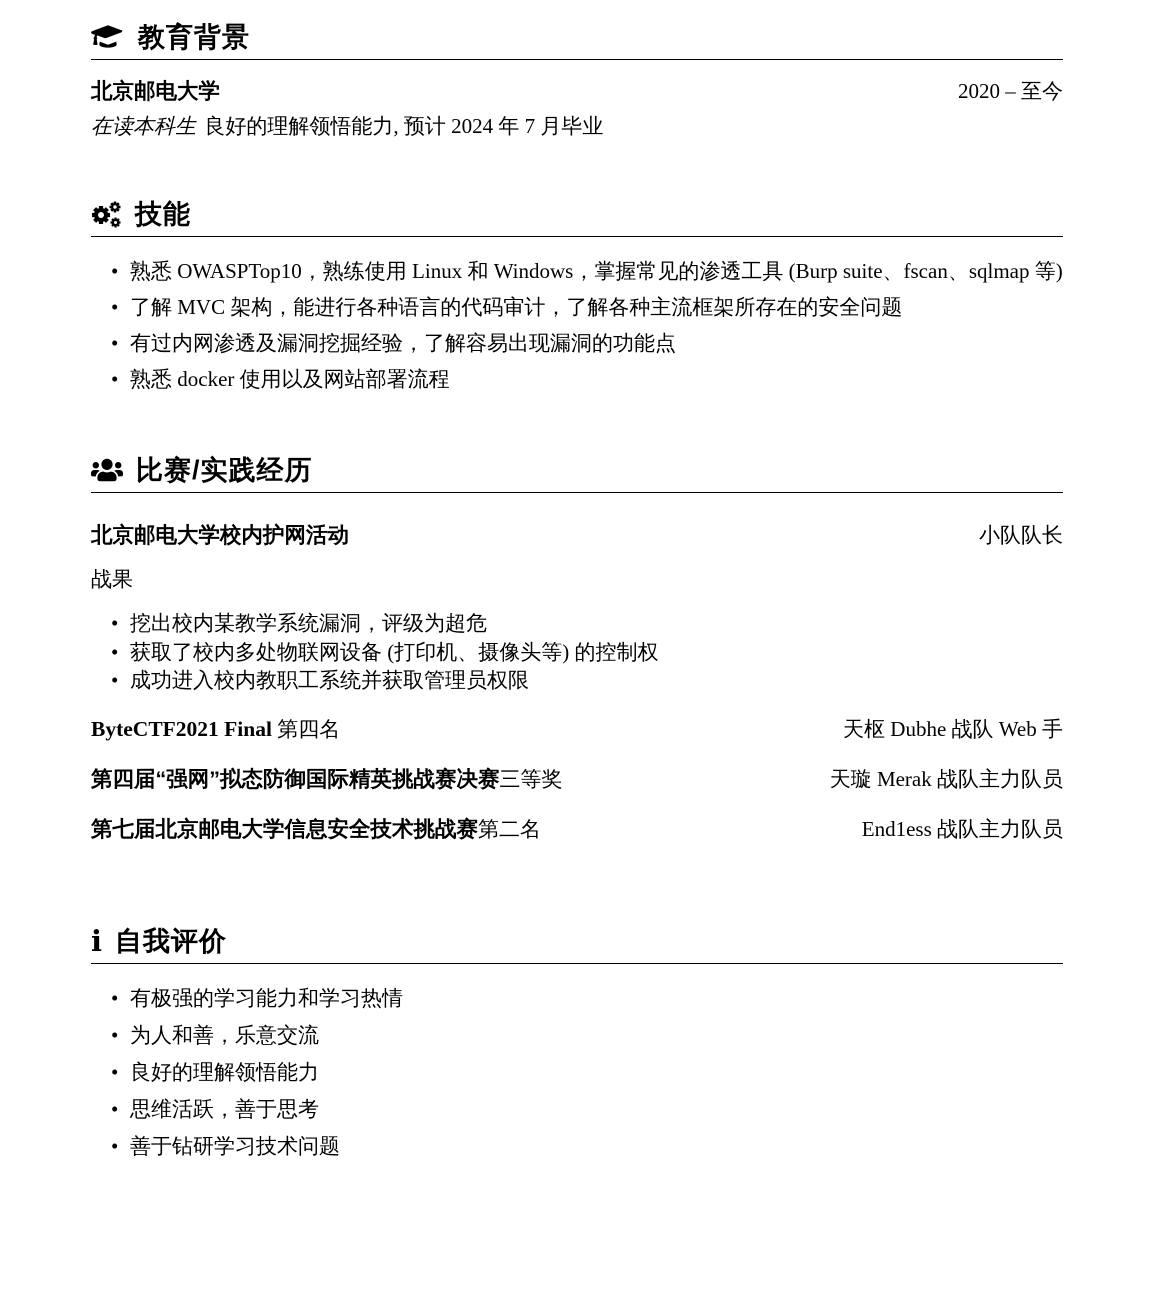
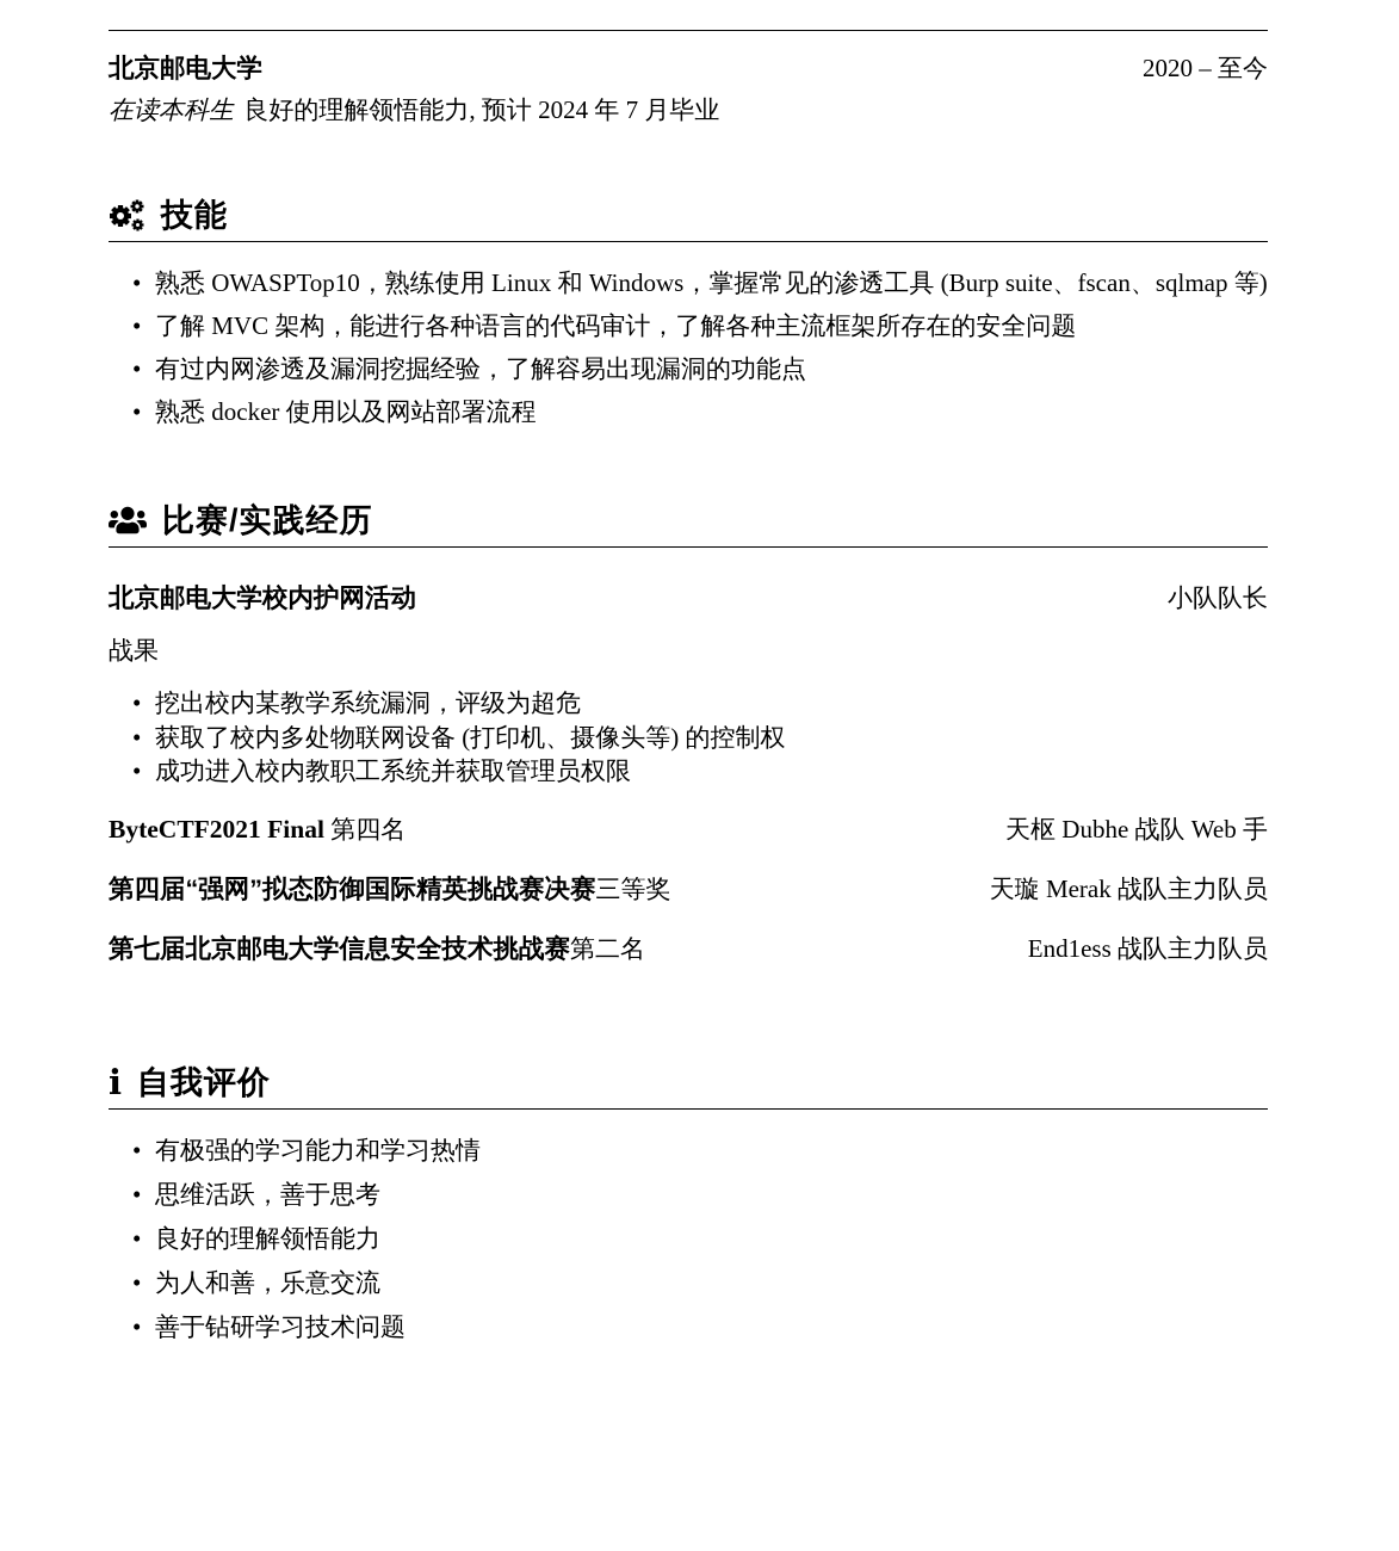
- 教育背景
  北京邮电大学
  2020 – 至今
  在读本科生 良好的理解领悟能力, 预计 2024 年 7 月毕业
  技能
  熟悉 OWASPTop10，熟练使用 Linux 和 Windows，掌握常见的渗透工具 (Burp suite、fscan、sqlmap 等)
  了解 MVC 架构，能进行各种语言的代码审计，了解各种主流框架所存在的安全问题
  有过内网渗透及漏洞挖掘经验，了解容易出现漏洞的功能点
  熟悉 docker 使用以及网站部署流程
  比赛/实践经历
  北京邮电大学校内护网活动
  小队队长
  战果
  挖出校内某教学系统漏洞，评级为超危
  获取了校内多处物联网设备 (打印机、摄像头等) 的控制权
  成功进入校内教职工系统并获取管理员权限
  ByteCTF2021 Final 第四名
  天枢 Dubhe 战队 Web 手
  第四届“强网”拟态防御国际精英挑战赛决赛三等奖
  天璇 Merak 战队主力队员
  第七届北京邮电大学信息安全技术挑战赛第二名
  End1ess 战队主力队员
  i
  自我评价
  有极强的学习能力和学习热情
- 为人和善，乐意交流
+ 思维活跃，善于思考
  良好的理解领悟能力
- 思维活跃，善于思考
+ 为人和善，乐意交流
  善于钻研学习技术问题
